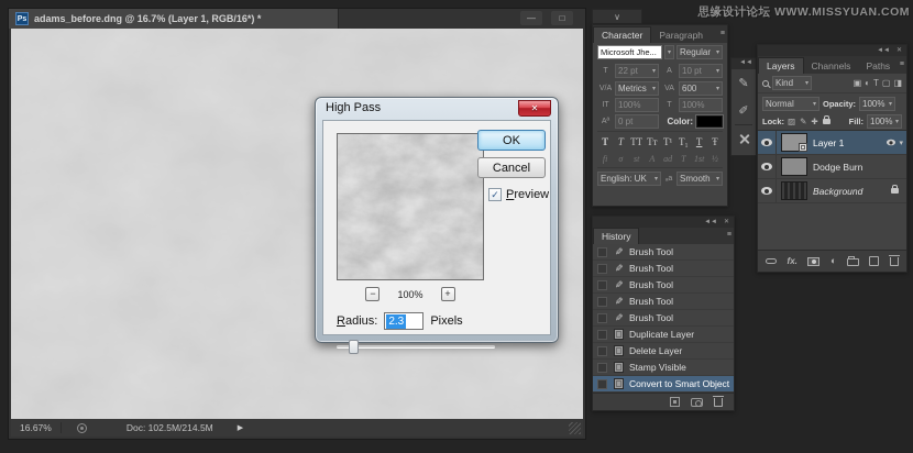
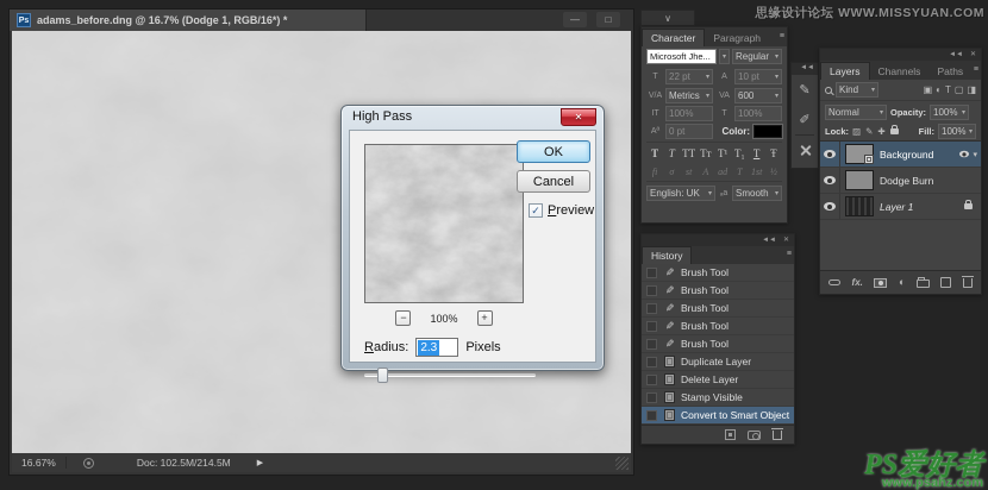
- adams_before.dng @ 16.7% (Layer 1, RGB/16*) *
+ adams_before.dng @ 16.7% (Dodge 1, RGB/16*) *
  —
  □
  16.67%
  Doc: 102.5M/214.5M
  High Pass
  ✕
  −
  100%
  +
  Radius:
  2.3
  Pixels
  OK
  Cancel
  ✓
  Preview
  ∨
  Character
  Paragraph
  Microsoft Jhe...
  Regular
  22 pt
  10 pt
  Metrics
  600
  100%
  100%
  0 pt
  Color:
  T
  T
  TT
  Tᴛ
  T¹
  T₁
  T
  Ŧ
  fi
  σ
  st
  A
  ad
  T
  1st
  ½
  English: UK
  Smooth
  ✎
  ✐
  Layers
  Channels
  Paths
  Kind
  ▣
  ◐
  T
  ▢
  ◨
  Normal
  Opacity:
  100%
  Lock:
  ▨
  ✎
  ✚
  Fill:
  100%
- Layer 1
+ Background
  Dodge Burn
- Background
+ Layer 1
  fx.
  ◐
  History
  Brush Tool
  Brush Tool
  Brush Tool
  Brush Tool
  Brush Tool
  Duplicate Layer
  Delete Layer
  Stamp Visible
  Convert to Smart Object
  思缘设计论坛 WWW.MISSYUAN.COM
+ PS爱好者
+ www.psahz.com
